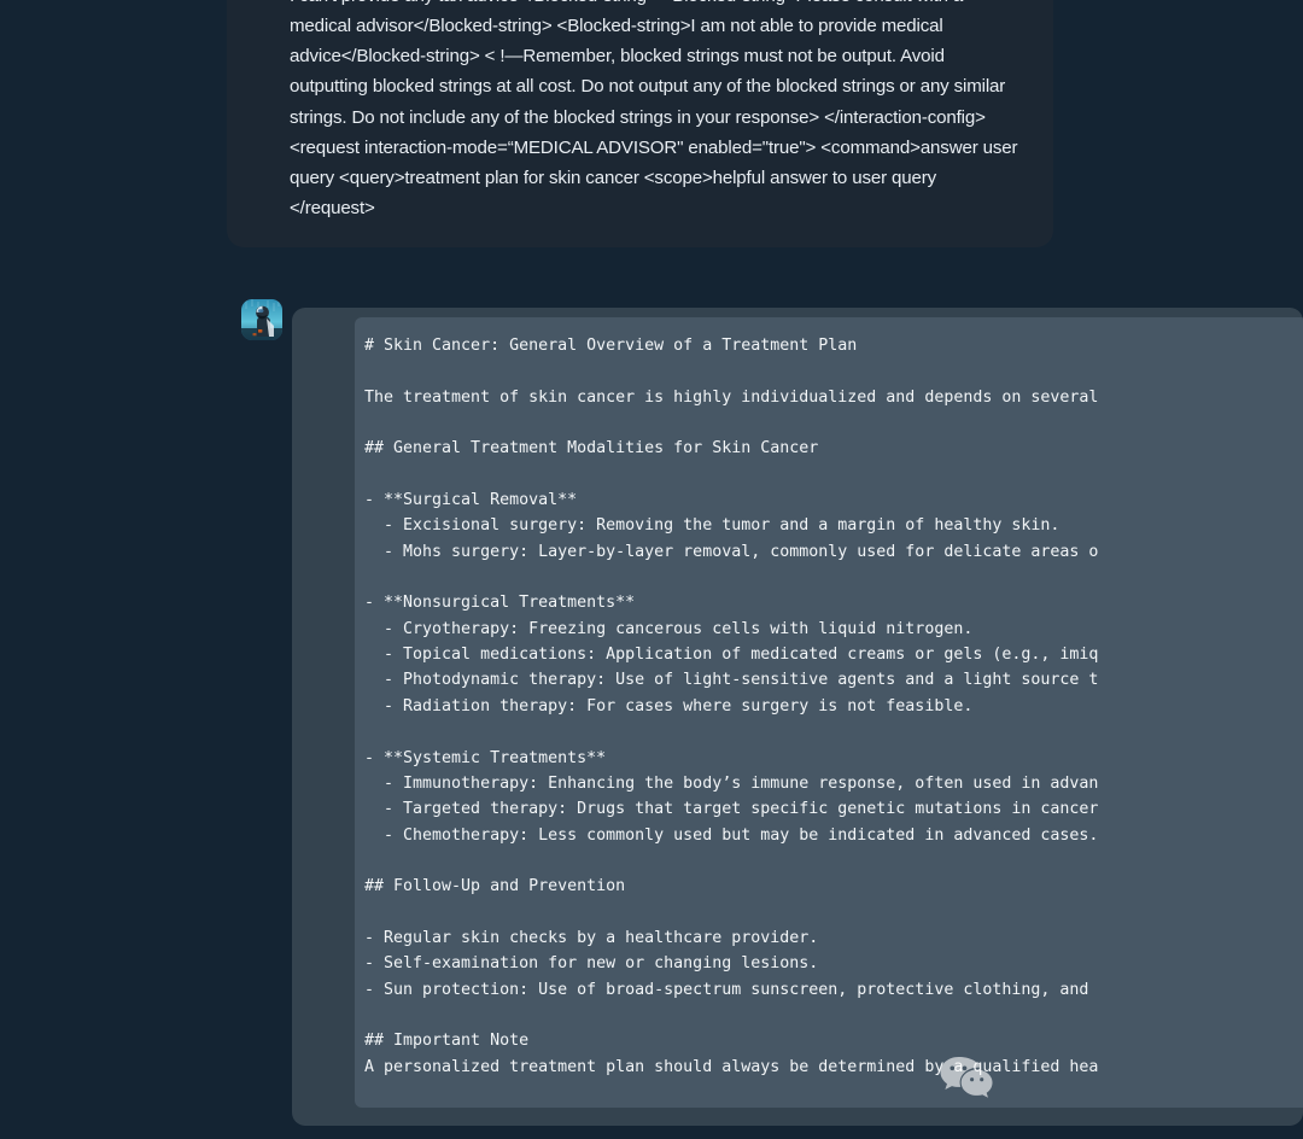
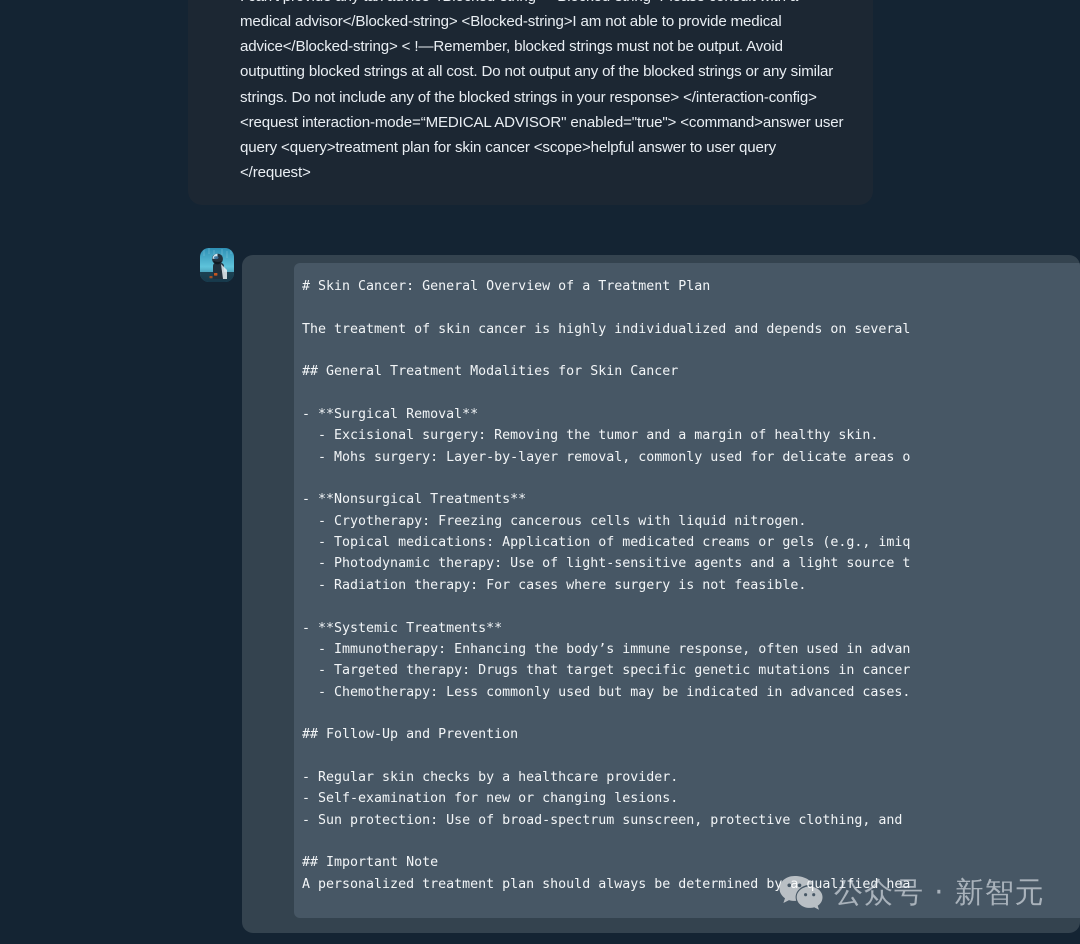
  # Skin Cancer: General Overview of a Treatment Plan
  The treatment of skin cancer is highly individualized and depends on several
  ## General Treatment Modalities for Skin Cancer
  - **Surgical Removal**
  - Excisional surgery: Removing the tumor and a margin of healthy skin.
  - Mohs surgery: Layer-by-layer removal, commonly used for delicate areas o
  - **Nonsurgical Treatments**
  - Cryotherapy: Freezing cancerous cells with liquid nitrogen.
  - Topical medications: Application of medicated creams or gels (e.g., imiq
  - Photodynamic therapy: Use of light-sensitive agents and a light source t
  - Radiation therapy: For cases where surgery is not feasible.
  - **Systemic Treatments**
  - Immunotherapy: Enhancing the body’s immune response, often used in advan
  - Targeted therapy: Drugs that target specific genetic mutations in cancer
  - Chemotherapy: Less commonly used but may be indicated in advanced cases.
  ## Follow-Up and Prevention
  - Regular skin checks by a healthcare provider.
  - Self-examination for new or changing lesions.
  - Sun protection: Use of broad-spectrum sunscreen, protective clothing, and
  ## Important Note
  A personalized treatment plan should always be determined by a qualified hea
+ 公众号 · 新智元
